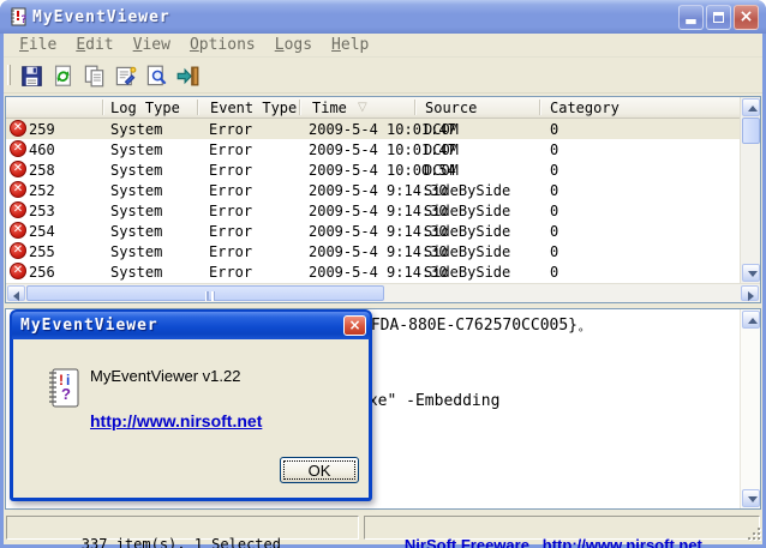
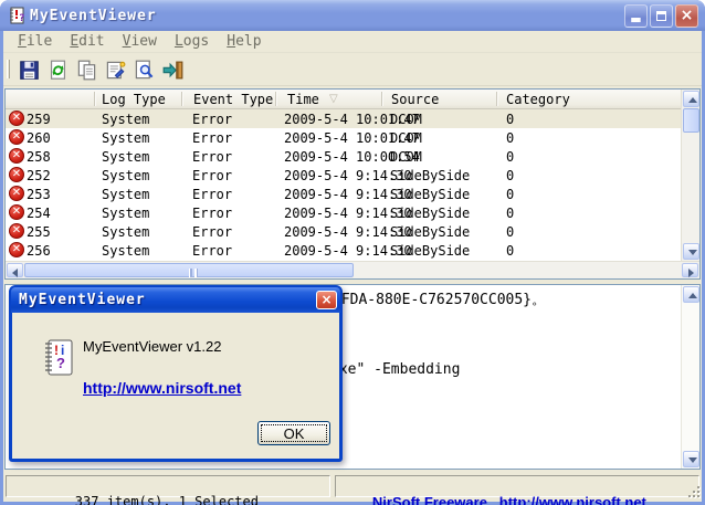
  ?
  MyEventViewer
  ▬
  ×
  File
  Edit
  View
- Options
  Logs
  Help
  Log Type
  Event Type
  Time
  ▽
  Source
  Category
  ✕
  259
  System
  Error
  2009-5-4 10:01:47
  DCOM
  0
  ✕
- 460
+ 260
  System
  Error
  2009-5-4 10:01:47
  DCOM
  0
  ✕
  258
  System
  Error
  2009-5-4 10:00:54
  DCOM
  0
  ✕
  252
  System
  Error
  2009-5-4 9:14:30
  SideBySide
  0
  ✕
  253
  System
  Error
  2009-5-4 9:14:30
  SideBySide
  0
  ✕
  254
  System
  Error
  2009-5-4 9:14:30
  SideBySide
  0
  ✕
  255
  System
  Error
  2009-5-4 9:14:30
  SideBySide
  0
  ✕
  256
  System
  Error
  2009-5-4 9:14:30
  SideBySide
  0
  FDA-880E-C762570CC005}。
  xe" -Embedding
  337 item(s), 1 Selected
  NirSoft Freeware. http://www.nirsoft.net
  MyEventViewer
  ×
  !
  i
  ?
  MyEventViewer v1.22
  http://www.nirsoft.net
  OK
